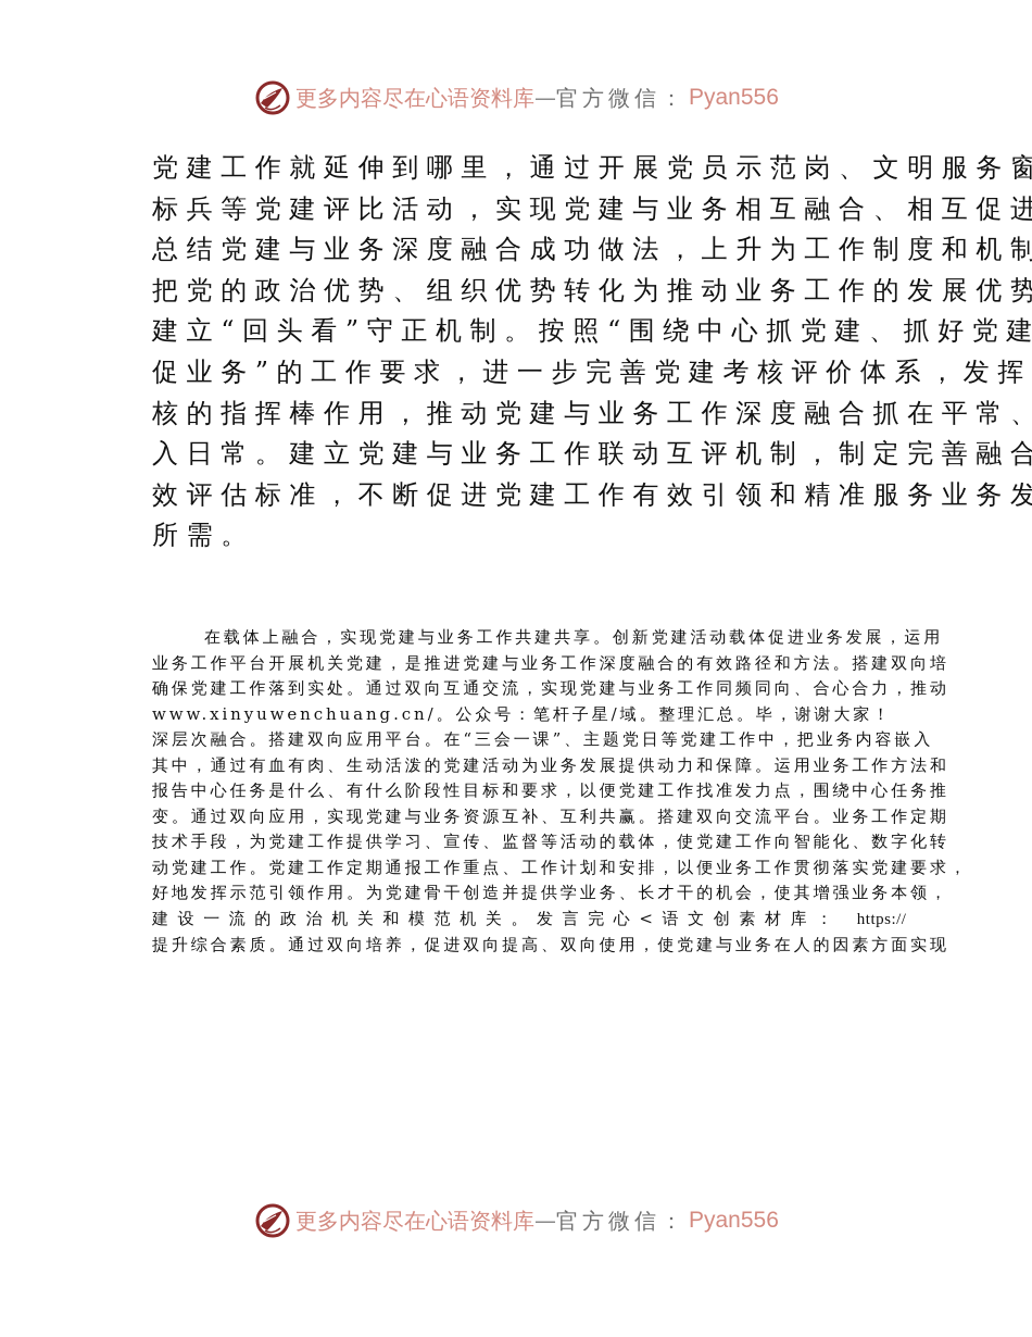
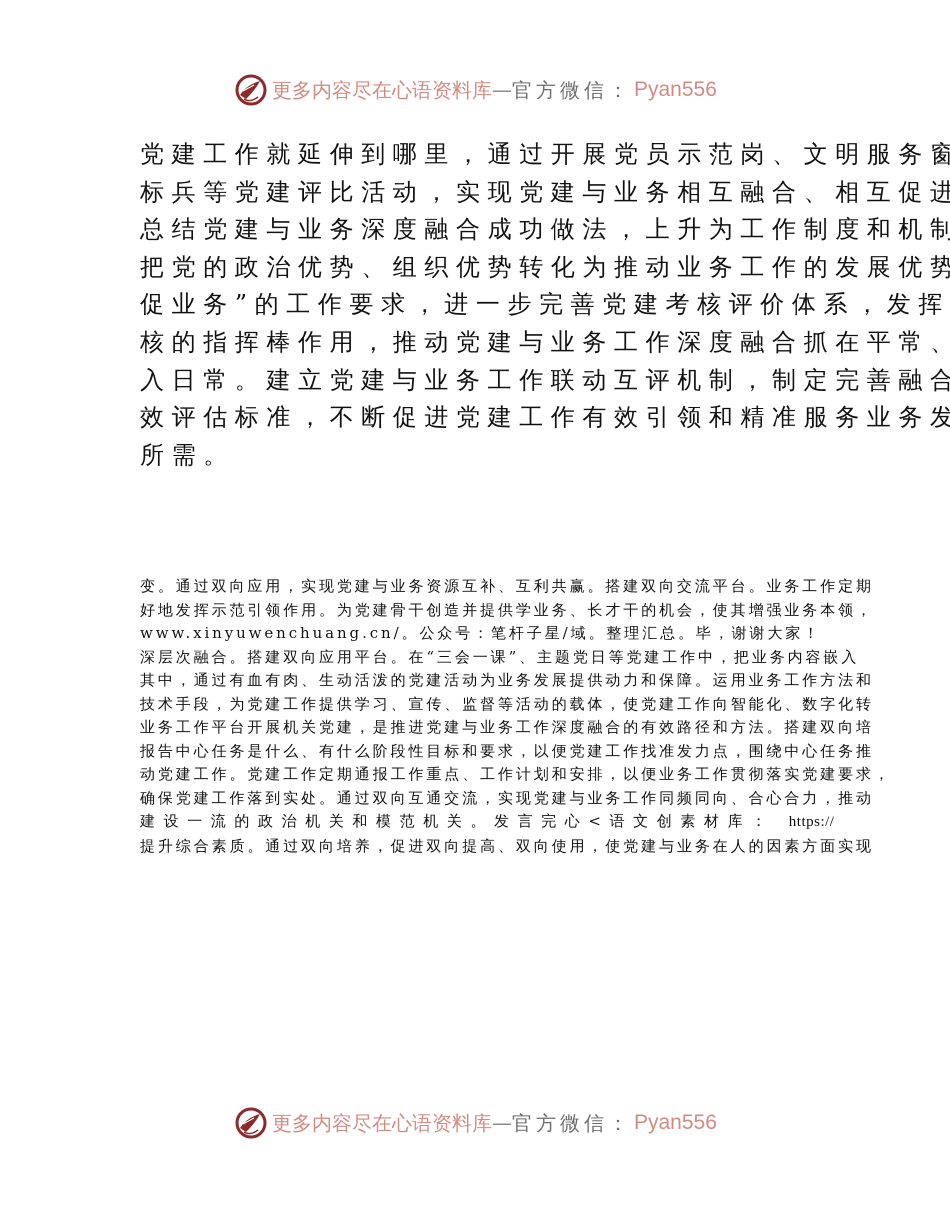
  更多内容尽在心语资料库
  —
  官方微信：
  Pyan556
  党建工作就延伸到哪里，通过开展党员示范岗、文明服务窗
  标兵等党建评比活动，实现党建与业务相互融合、相互促进
  总结党建与业务深度融合成功做法，上升为工作制度和机制
  把党的政治优势、组织优势转化为推动业务工作的发展优势
- 建立“回头看”守正机制。按照“围绕中心抓党建、抓好党建
  促业务”的工作要求，进一步完善党建考核评价体系，发挥
  核的指挥棒作用，推动党建与业务工作深度融合抓在平常、
  入日常。建立党建与业务工作联动互评机制，制定完善融合
  效评估标准，不断促进党建工作有效引领和精准服务业务发
  所需。
- 在载体上融合，实现党建与业务工作共建共享。创新党建活动载体促进业务发展，运用
- 业务工作平台开展机关党建，是推进党建与业务工作深度融合的有效路径和方法。搭建双向培
+ 变。通过双向应用，实现党建与业务资源互补、互利共赢。搭建双向交流平台。业务工作定期
- 确保党建工作落到实处。通过双向互通交流，实现党建与业务工作同频同向、合心合力，推动
+ 好地发挥示范引领作用。为党建骨干创造并提供学业务、长才干的机会，使其增强业务本领，
  www.xinyuwenchuang.cn/。公众号：笔杆子星/域。整理汇总。毕，谢谢大家！
  深层次融合。搭建双向应用平台。在“三会一课”、主题党日等党建工作中，把业务内容嵌入
  其中，通过有血有肉、生动活泼的党建活动为业务发展提供动力和保障。运用业务工作方法和
- 报告中心任务是什么、有什么阶段性目标和要求，以便党建工作找准发力点，围绕中心任务推
+ 技术手段，为党建工作提供学习、宣传、监督等活动的载体，使党建工作向智能化、数字化转
- 变。通过双向应用，实现党建与业务资源互补、互利共赢。搭建双向交流平台。业务工作定期
+ 业务工作平台开展机关党建，是推进党建与业务工作深度融合的有效路径和方法。搭建双向培
- 技术手段，为党建工作提供学习、宣传、监督等活动的载体，使党建工作向智能化、数字化转
+ 报告中心任务是什么、有什么阶段性目标和要求，以便党建工作找准发力点，围绕中心任务推
  动党建工作。党建工作定期通报工作重点、工作计划和安排，以便业务工作贯彻落实党建要求，
- 好地发挥示范引领作用。为党建骨干创造并提供学业务、长才干的机会，使其增强业务本领，
+ 确保党建工作落到实处。通过双向互通交流，实现党建与业务工作同频同向、合心合力，推动
  建设一流的政治机关和模范机关。发言完心<语文创素材库： https://
  提升综合素质。通过双向培养，促进双向提高、双向使用，使党建与业务在人的因素方面实现
  更多内容尽在心语资料库
  —
  官方微信：
  Pyan556
